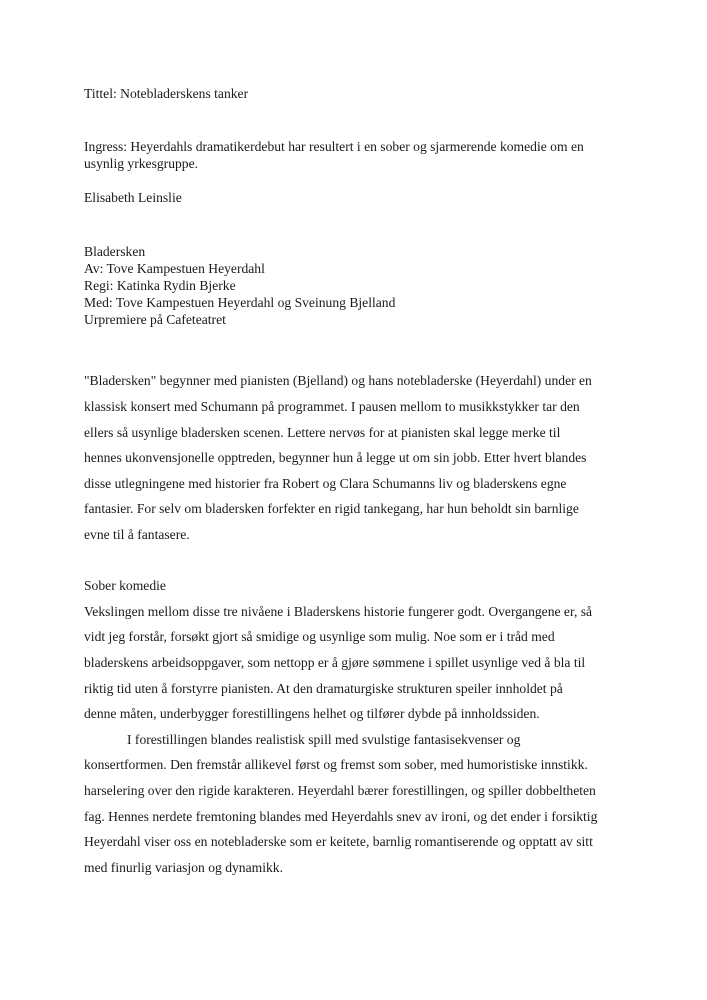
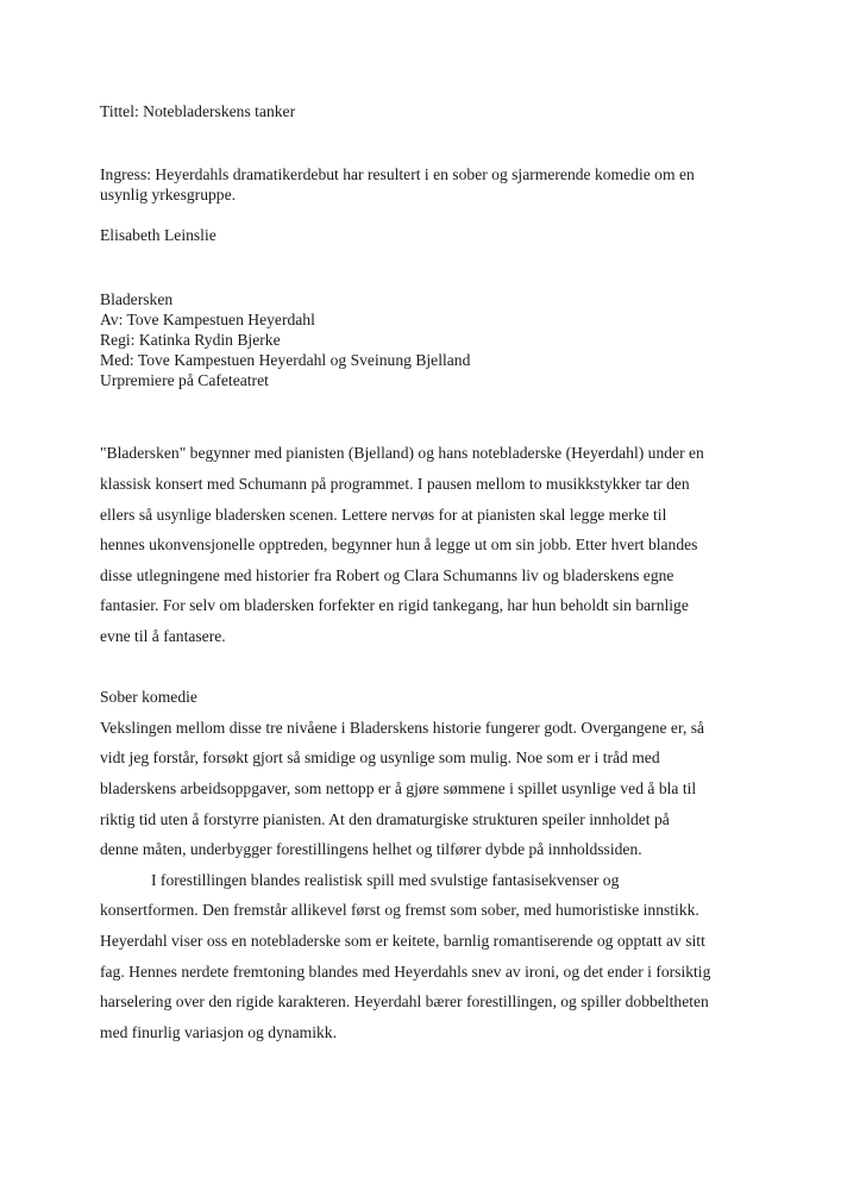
  Tittel: Notebladerskens tanker
  Ingress: Heyerdahls dramatikerdebut har resultert i en sober og sjarmerende komedie om en
  usynlig yrkesgruppe.
  Elisabeth Leinslie
  Bladersken
  Av: Tove Kampestuen Heyerdahl
  Regi: Katinka Rydin Bjerke
  Med: Tove Kampestuen Heyerdahl og Sveinung Bjelland
  Urpremiere på Cafeteatret
  "Bladersken" begynner med pianisten (Bjelland) og hans notebladerske (Heyerdahl) under en
  klassisk konsert med Schumann på programmet. I pausen mellom to musikkstykker tar den
  ellers så usynlige bladersken scenen. Lettere nervøs for at pianisten skal legge merke til
  hennes ukonvensjonelle opptreden, begynner hun å legge ut om sin jobb. Etter hvert blandes
  disse utlegningene med historier fra Robert og Clara Schumanns liv og bladerskens egne
  fantasier. For selv om bladersken forfekter en rigid tankegang, har hun beholdt sin barnlige
  evne til å fantasere.
  Sober komedie
  Vekslingen mellom disse tre nivåene i Bladerskens historie fungerer godt. Overgangene er, så
  vidt jeg forstår, forsøkt gjort så smidige og usynlige som mulig. Noe som er i tråd med
  bladerskens arbeidsoppgaver, som nettopp er å gjøre sømmene i spillet usynlige ved å bla til
  riktig tid uten å forstyrre pianisten. At den dramaturgiske strukturen speiler innholdet på
  denne måten, underbygger forestillingens helhet og tilfører dybde på innholdssiden.
  I forestillingen blandes realistisk spill med svulstige fantasisekvenser og
  konsertformen. Den fremstår allikevel først og fremst som sober, med humoristiske innstikk.
- harselering over den rigide karakteren. Heyerdahl bærer forestillingen, og spiller dobbeltheten
+ Heyerdahl viser oss en notebladerske som er keitete, barnlig romantiserende og opptatt av sitt
  fag. Hennes nerdete fremtoning blandes med Heyerdahls snev av ironi, og det ender i forsiktig
- Heyerdahl viser oss en notebladerske som er keitete, barnlig romantiserende og opptatt av sitt
+ harselering over den rigide karakteren. Heyerdahl bærer forestillingen, og spiller dobbeltheten
  med finurlig variasjon og dynamikk.
